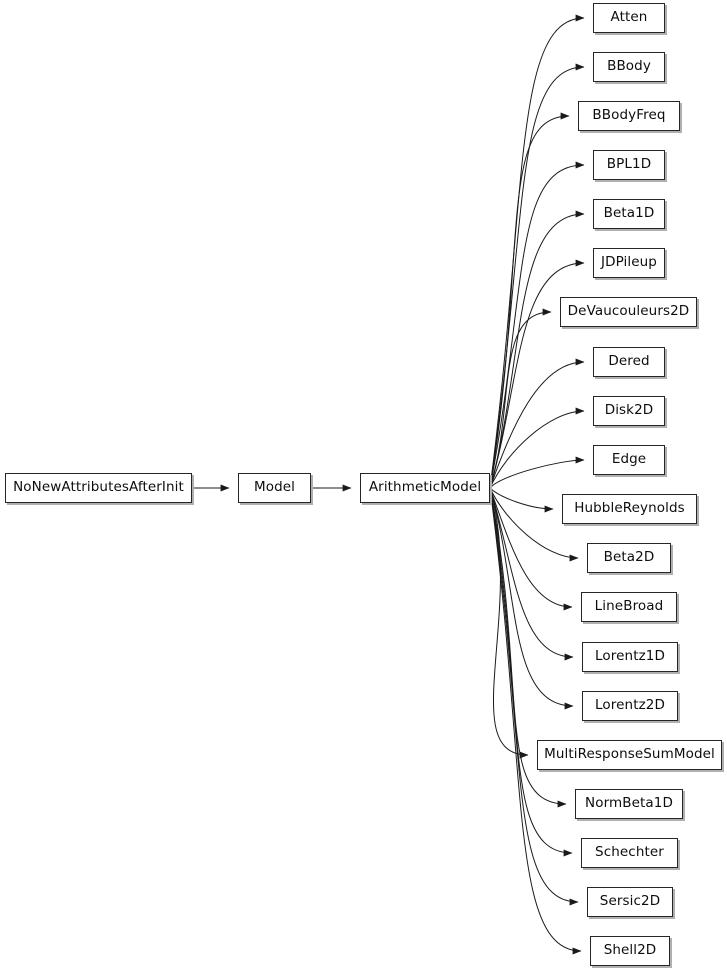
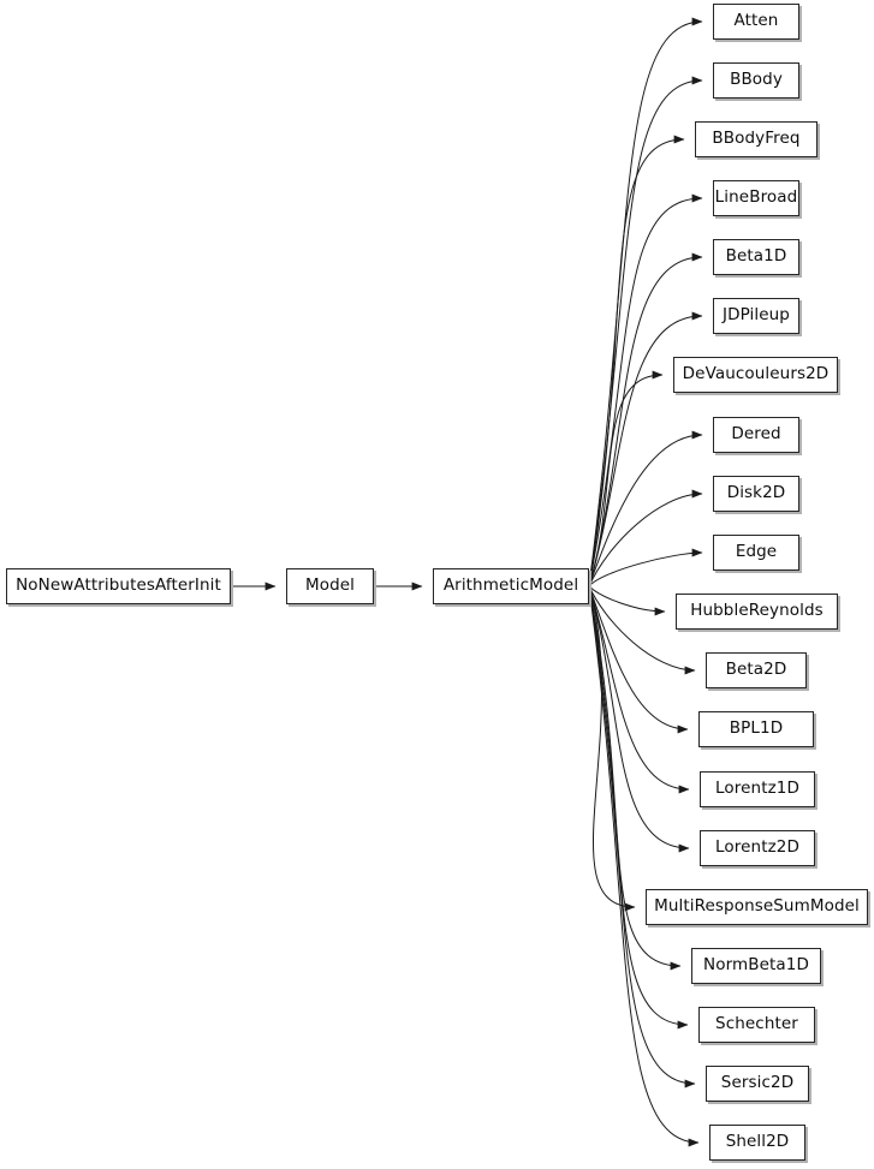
  NoNewAttributesAfterInit
  Model
  ArithmeticModel
  Atten
  BBody
  BBodyFreq
- BPL1D
+ LineBroad
  Beta1D
  JDPileup
  DeVaucouleurs2D
  Dered
  Disk2D
  Edge
  HubbleReynolds
  Beta2D
- LineBroad
+ BPL1D
  Lorentz1D
  Lorentz2D
  MultiResponseSumModel
  NormBeta1D
  Schechter
  Sersic2D
  Shell2D
